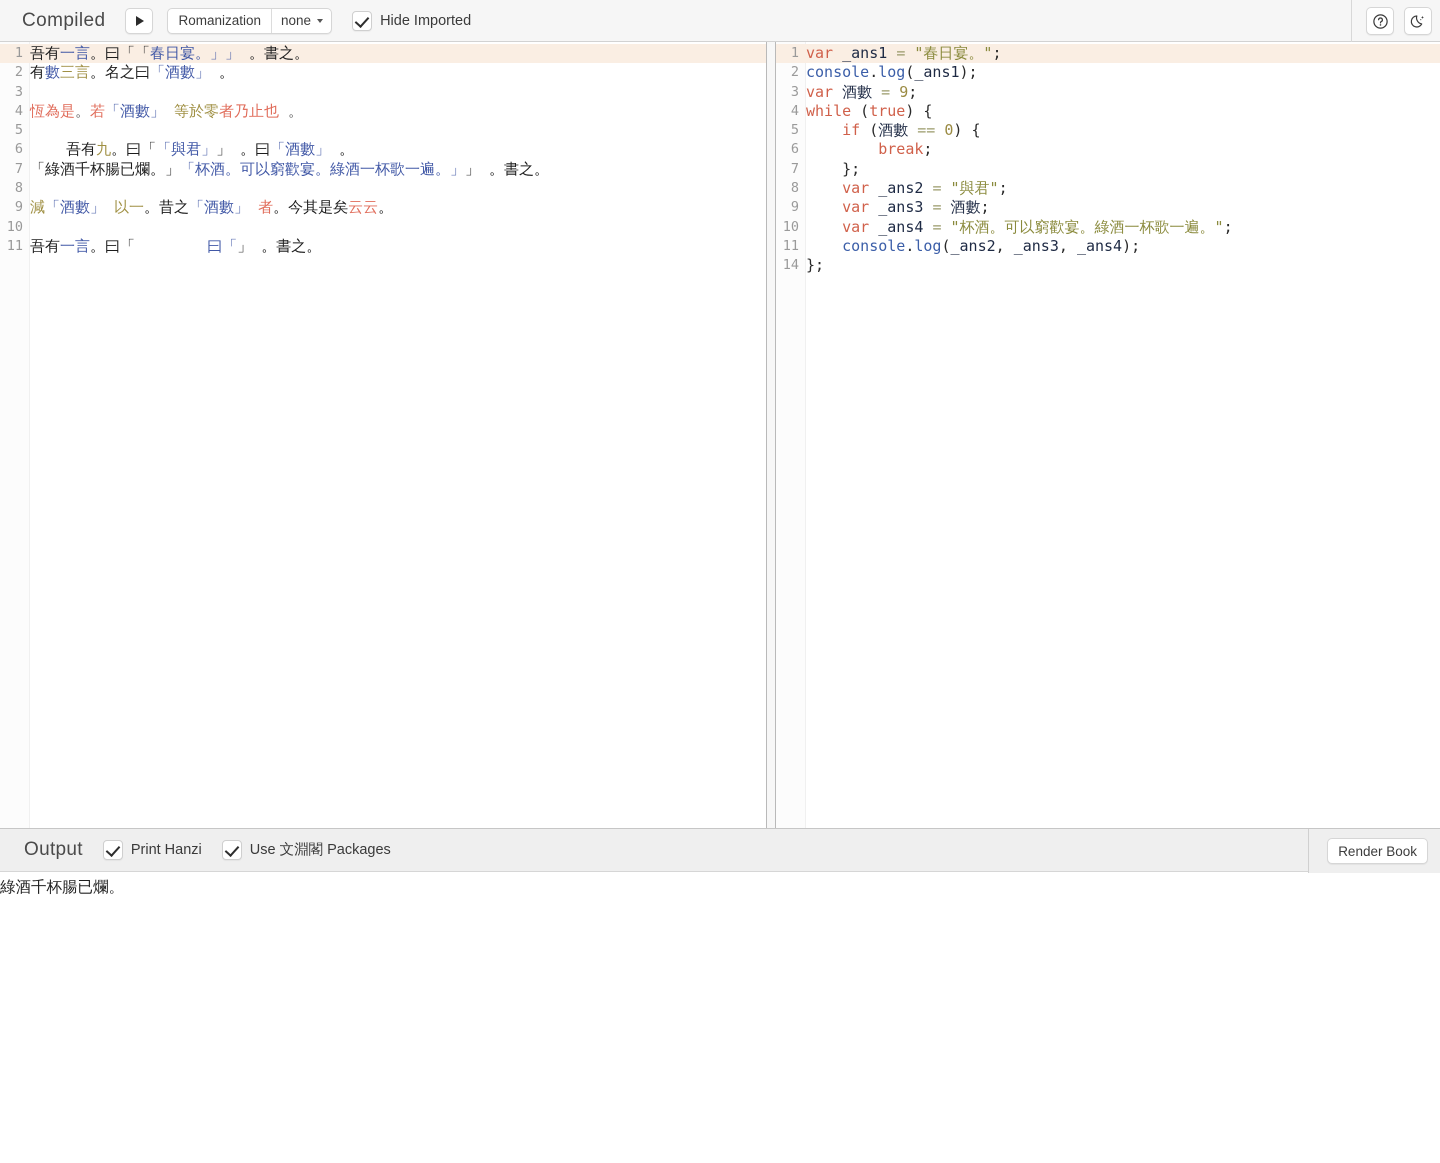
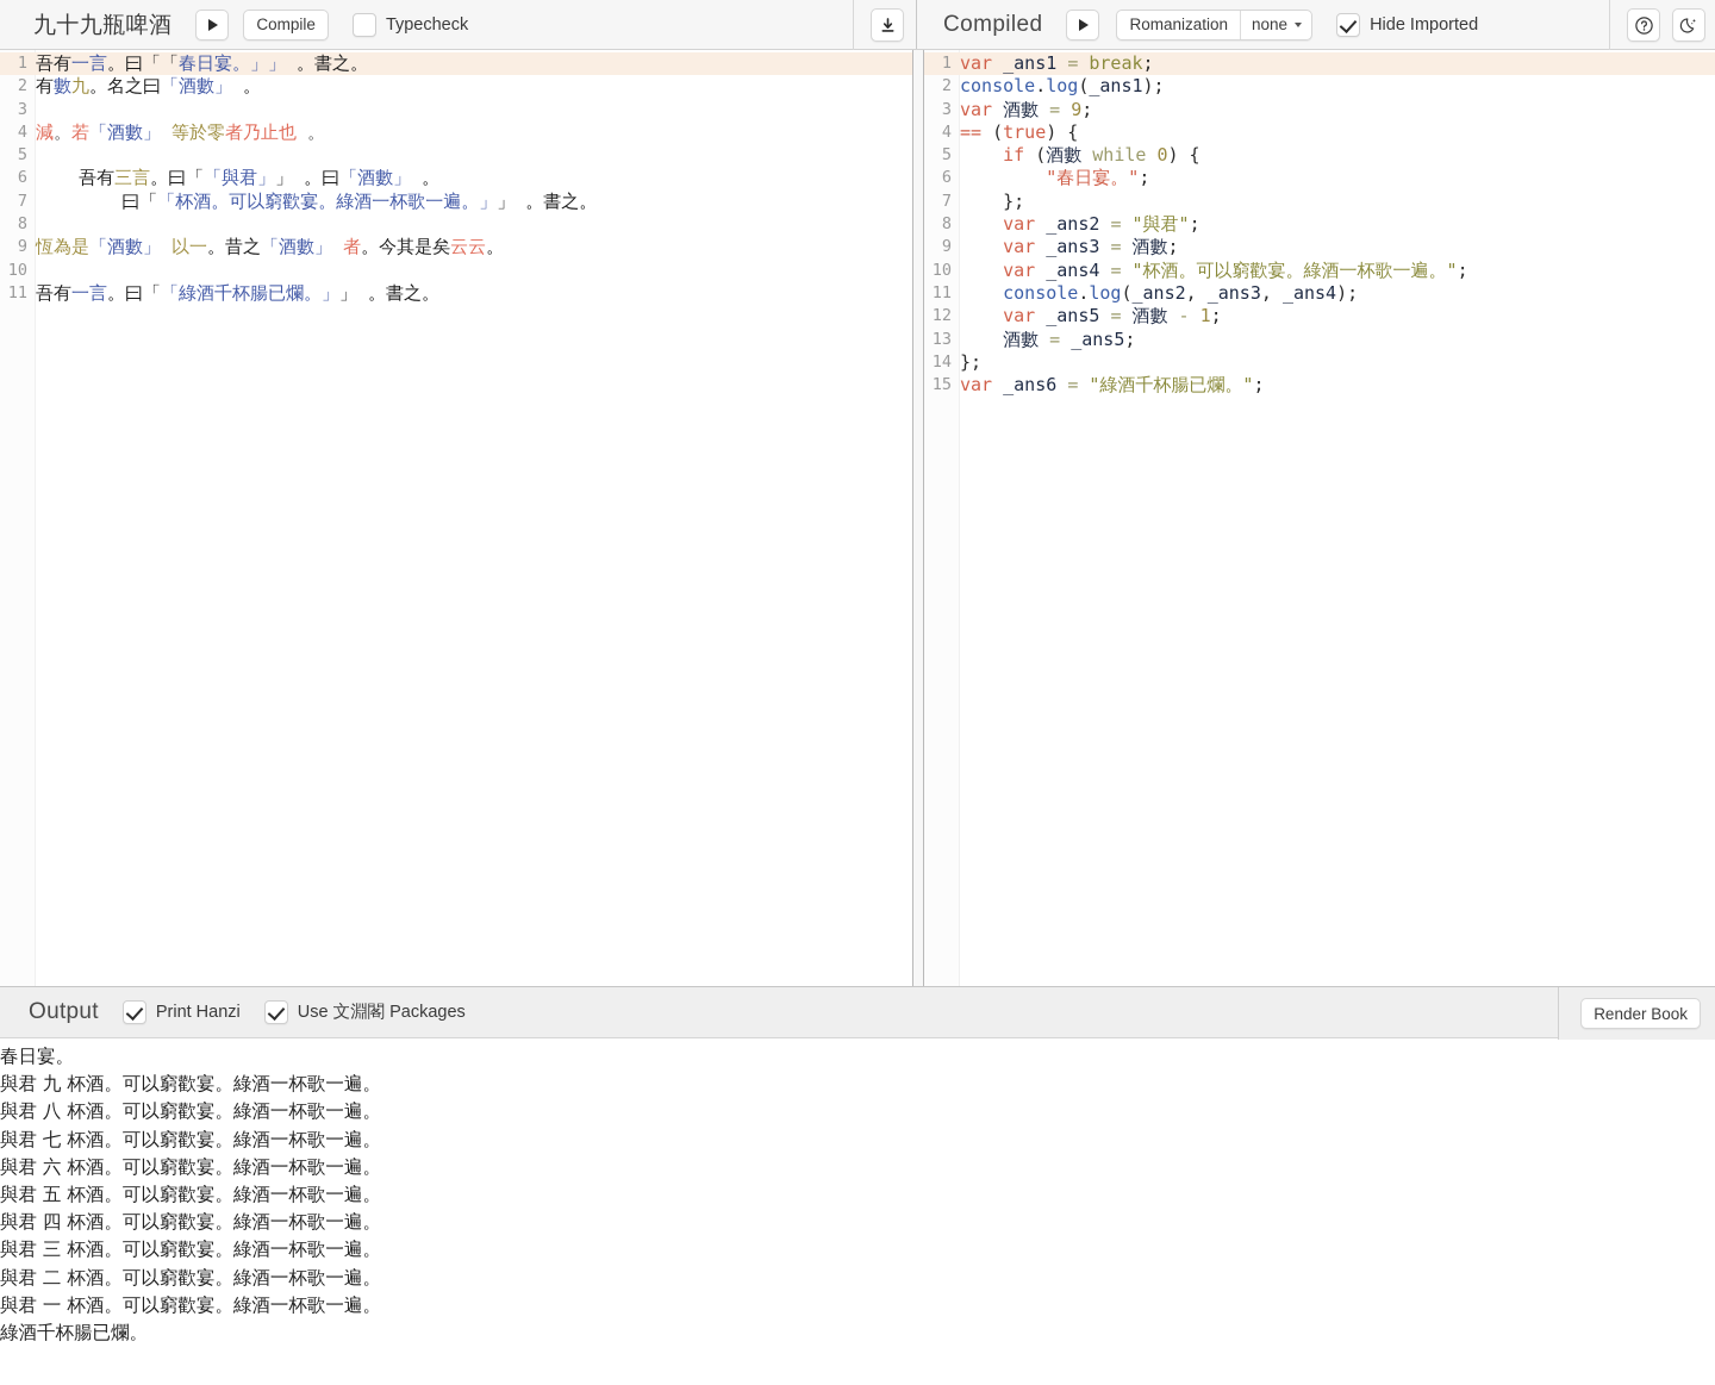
+ 九十九瓶啤酒
+ Compile
+ Typecheck
  Compiled
  Romanization
  none
  Hide Imported
  1
  吾有一言。曰「「春日宴。」」 。書之。
  2
- 有數三言。名之曰「酒數」 。
+ 有數九。名之曰「酒數」 。
  3
  4
- 恆為是。若「酒數」 等於零者乃止也 。
+ 減。若「酒數」 等於零者乃止也 。
  5
  6
- 吾有九。曰「「與君」」 。曰「酒數」 。
+ 吾有三言。曰「「與君」」 。曰「酒數」 。
  7
- 「綠酒千杯腸已爛。」「杯酒。可以窮歡宴。綠酒一杯歌一遍。」」 。書之。
+ 曰「「杯酒。可以窮歡宴。綠酒一杯歌一遍。」」 。書之。
  8
  9
- 減「酒數」 以一。昔之「酒數」 者。今其是矣云云。
+ 恆為是「酒數」 以一。昔之「酒數」 者。今其是矣云云。
  10
  11
- 吾有一言。曰「 曰「」 。書之。
+ 吾有一言。曰「「綠酒千杯腸已爛。」」 。書之。
  1
- var _ans1 = "春日宴。";
+ var _ans1 = break;
  2
  console.log(_ans1);
  3
  var 酒數 = 9;
  4
- while (true) {
+ == (true) {
  5
- if (酒數 == 0) {
+ if (酒數 while 0) {
  6
- break;
+ "春日宴。";
  7
  };
  8
  var _ans2 = "與君";
  9
  var _ans3 = 酒數;
  10
  var _ans4 = "杯酒。可以窮歡宴。綠酒一杯歌一遍。";
  11
  console.log(_ans2, _ans3, _ans4);
+ 12
+ var _ans5 = 酒數 - 1;
+ 13
+ 酒數 = _ans5;
  14
  };
+ 15
+ var _ans6 = "綠酒千杯腸已爛。";
  Output
  Print Hanzi
  Use 文淵閣 Packages
  Render Book
+ 春日宴。
+ 與君 九 杯酒。可以窮歡宴。綠酒一杯歌一遍。
+ 與君 八 杯酒。可以窮歡宴。綠酒一杯歌一遍。
+ 與君 七 杯酒。可以窮歡宴。綠酒一杯歌一遍。
+ 與君 六 杯酒。可以窮歡宴。綠酒一杯歌一遍。
+ 與君 五 杯酒。可以窮歡宴。綠酒一杯歌一遍。
+ 與君 四 杯酒。可以窮歡宴。綠酒一杯歌一遍。
+ 與君 三 杯酒。可以窮歡宴。綠酒一杯歌一遍。
+ 與君 二 杯酒。可以窮歡宴。綠酒一杯歌一遍。
+ 與君 一 杯酒。可以窮歡宴。綠酒一杯歌一遍。
  綠酒千杯腸已爛。
